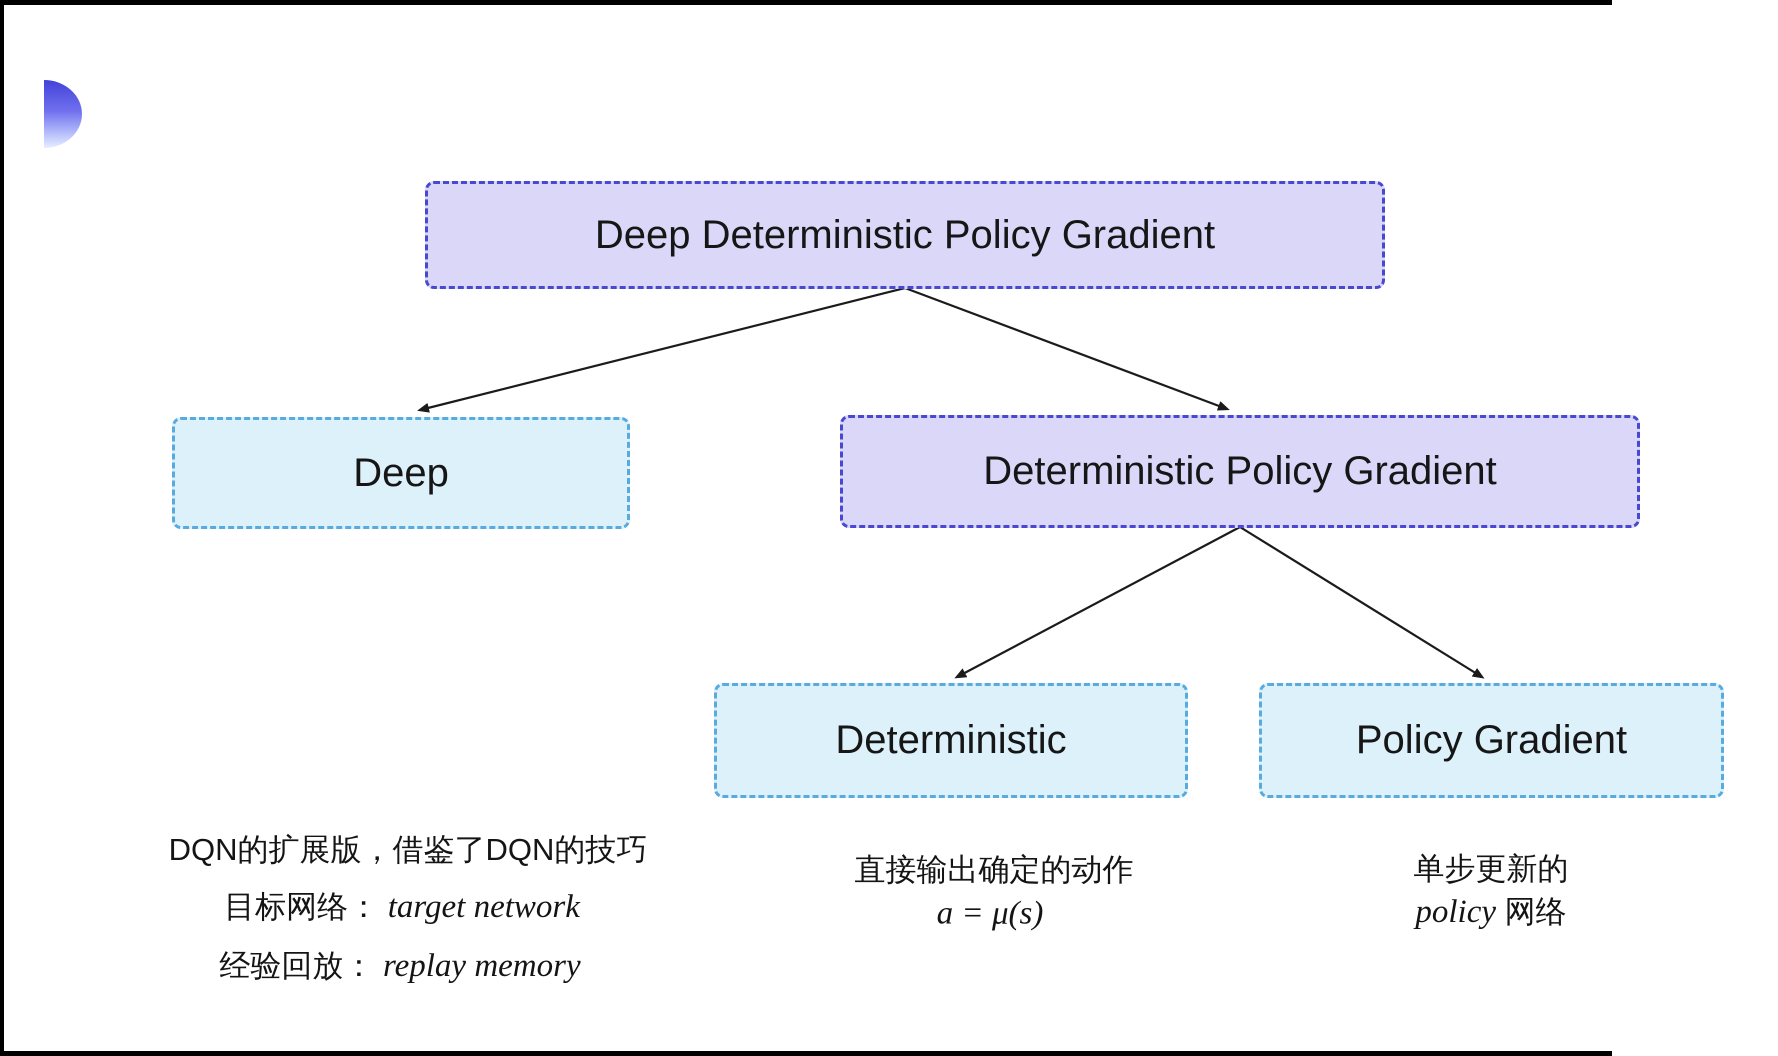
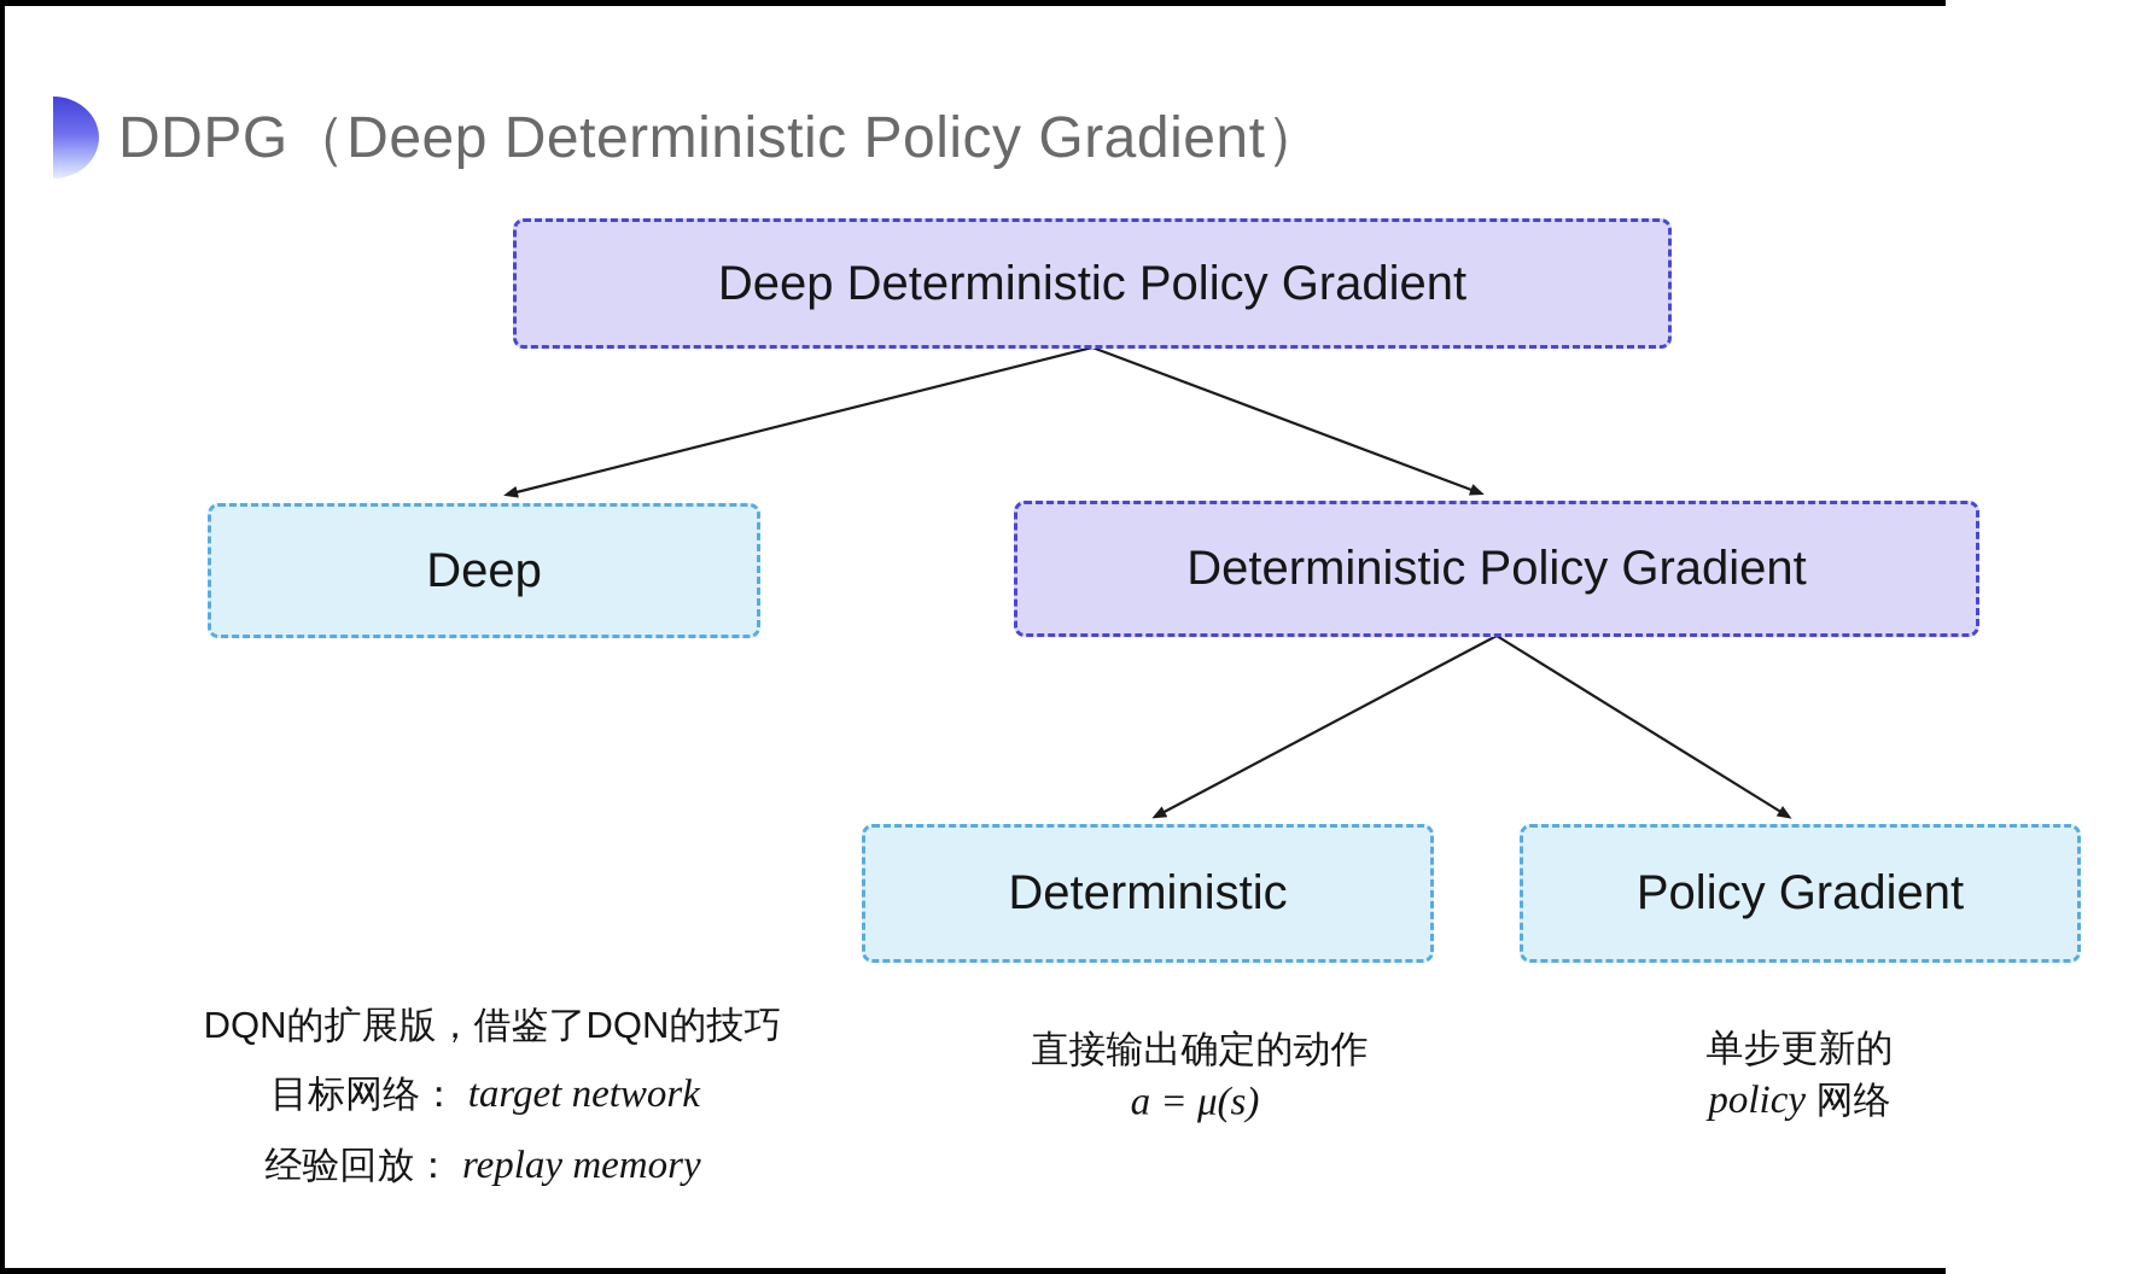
+ DDPG（Deep Deterministic Policy Gradient）
  Deep Deterministic Policy Gradient
  Deep
  Deterministic Policy Gradient
  Deterministic
  Policy Gradient
  DQN的扩展版，借鉴了DQN的技巧
  目标网络： target network
  经验回放： replay memory
  直接输出确定的动作
  a = μ(s)
  单步更新的
  policy 网络
